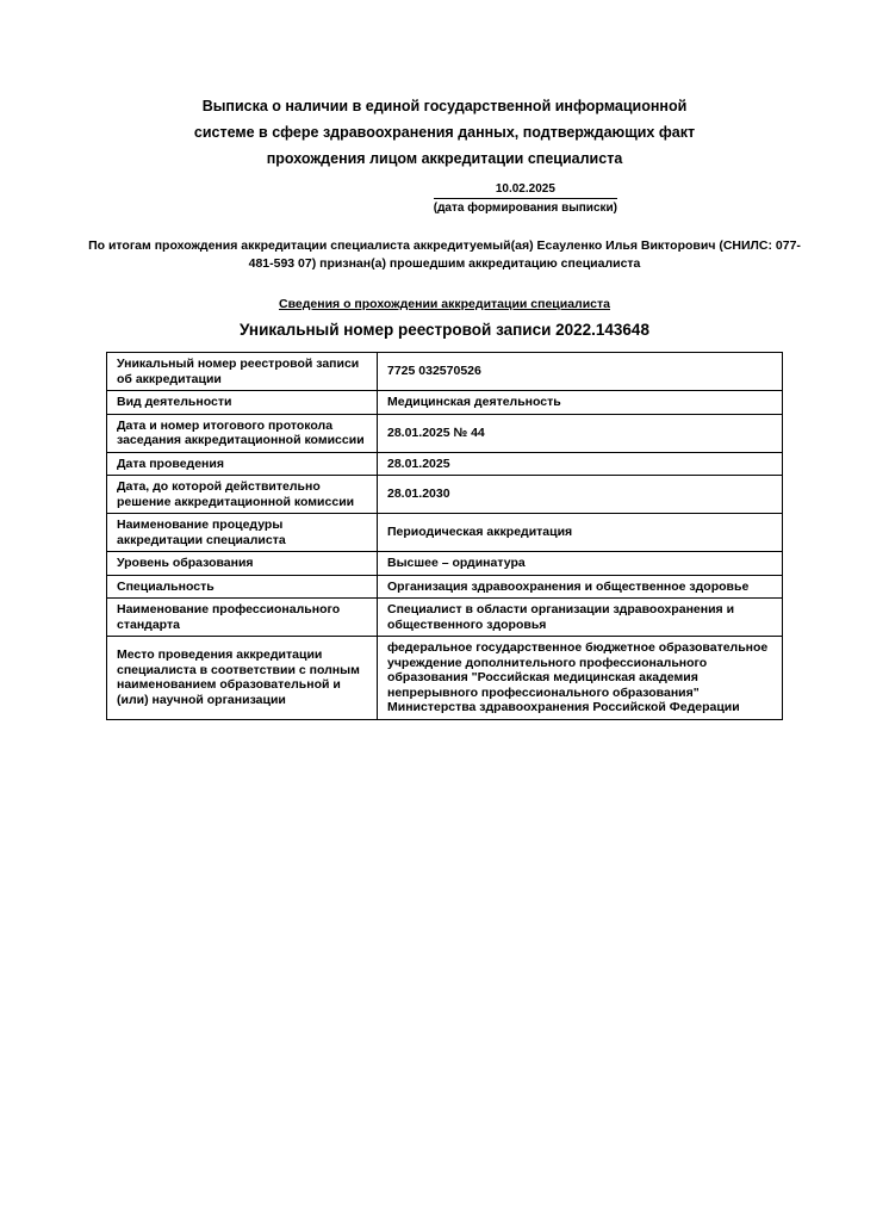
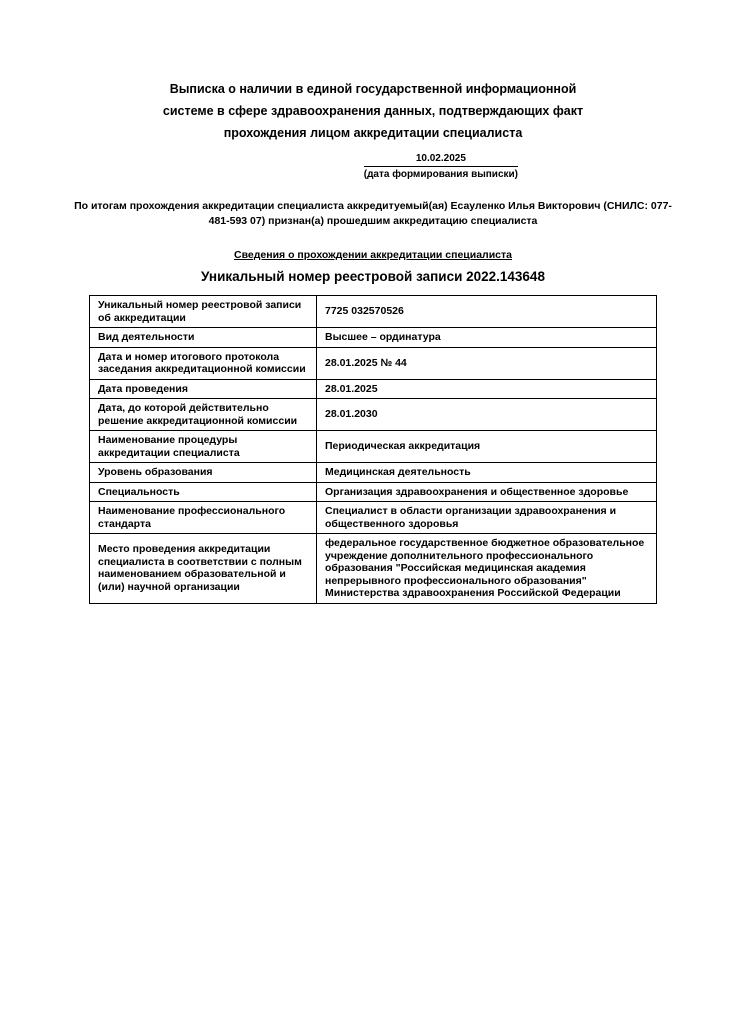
  Выписка о наличии в единой государственной информационной
  системе в сфере здравоохранения данных, подтверждающих факт
  прохождения лицом аккредитации специалиста
  10.02.2025
  (дата формирования выписки)
  По итогам прохождения аккредитации специалиста аккредитуемый(ая) Есауленко Илья Викторович (СНИЛС: 077-481-593 07) признан(а) прошедшим аккредитацию специалиста
  Сведения о прохождении аккредитации специалиста
  Уникальный номер реестровой записи 2022.143648
  Уникальный номер реестровой записи об аккредитации	7725 032570526
- Вид деятельности	Медицинская деятельность
+ Вид деятельности	Высшее – ординатура
  Дата и номер итогового протокола заседания аккредитационной комиссии	28.01.2025 № 44
  Дата проведения	28.01.2025
  Дата, до которой действительно решение аккредитационной комиссии	28.01.2030
  Наименование процедуры аккредитации специалиста	Периодическая аккредитация
- Уровень образования	Высшее – ординатура
+ Уровень образования	Медицинская деятельность
  Специальность	Организация здравоохранения и общественное здоровье
  Наименование профессионального стандарта	Специалист в области организации здравоохранения и общественного здоровья
  Место проведения аккредитации специалиста в соответствии с полным наименованием образовательной и (или) научной организации	федеральное государственное бюджетное образовательное учреждение дополнительного профессионального образования "Российская медицинская академия непрерывного профессионального образования" Министерства здравоохранения Российской Федерации
